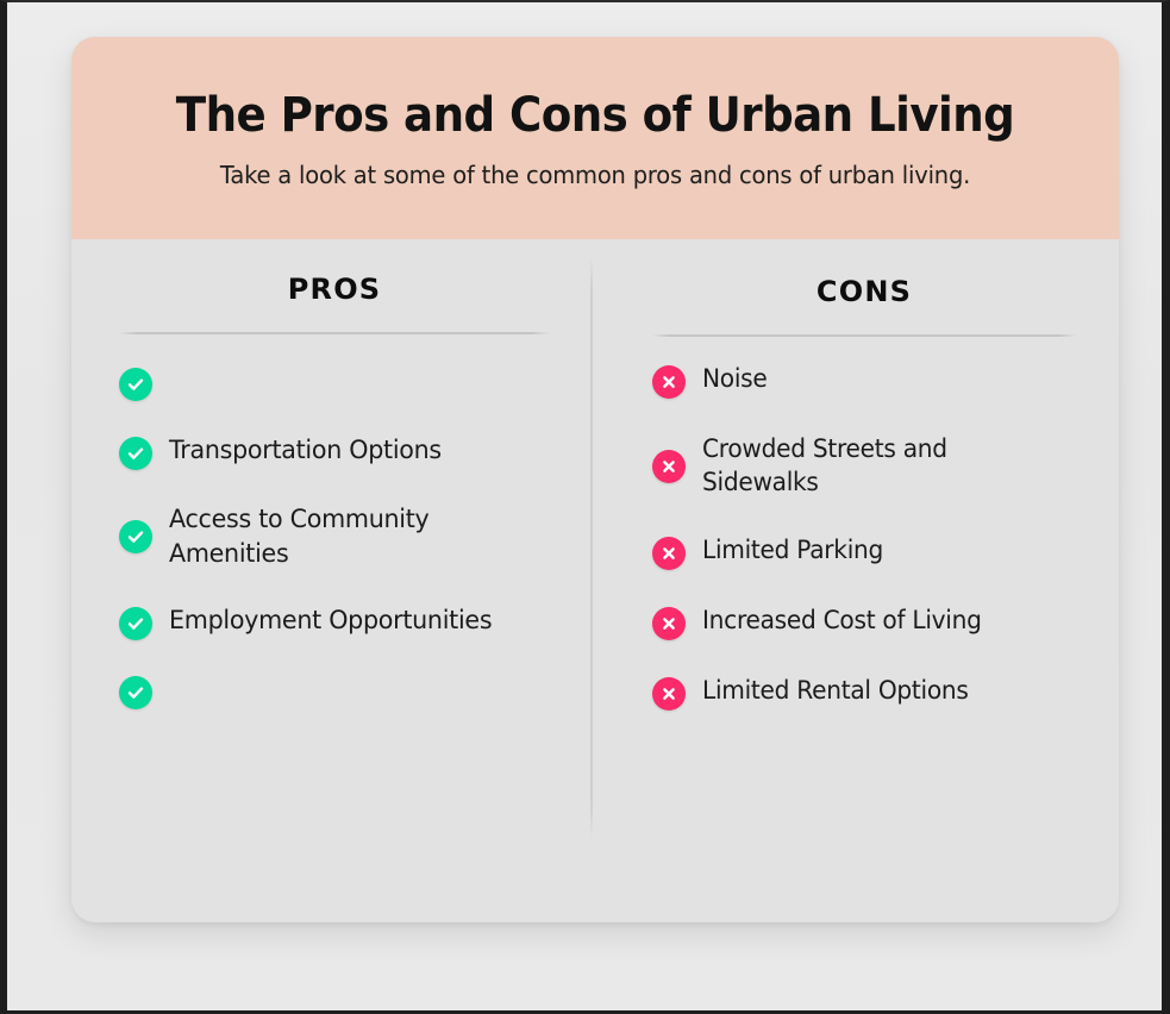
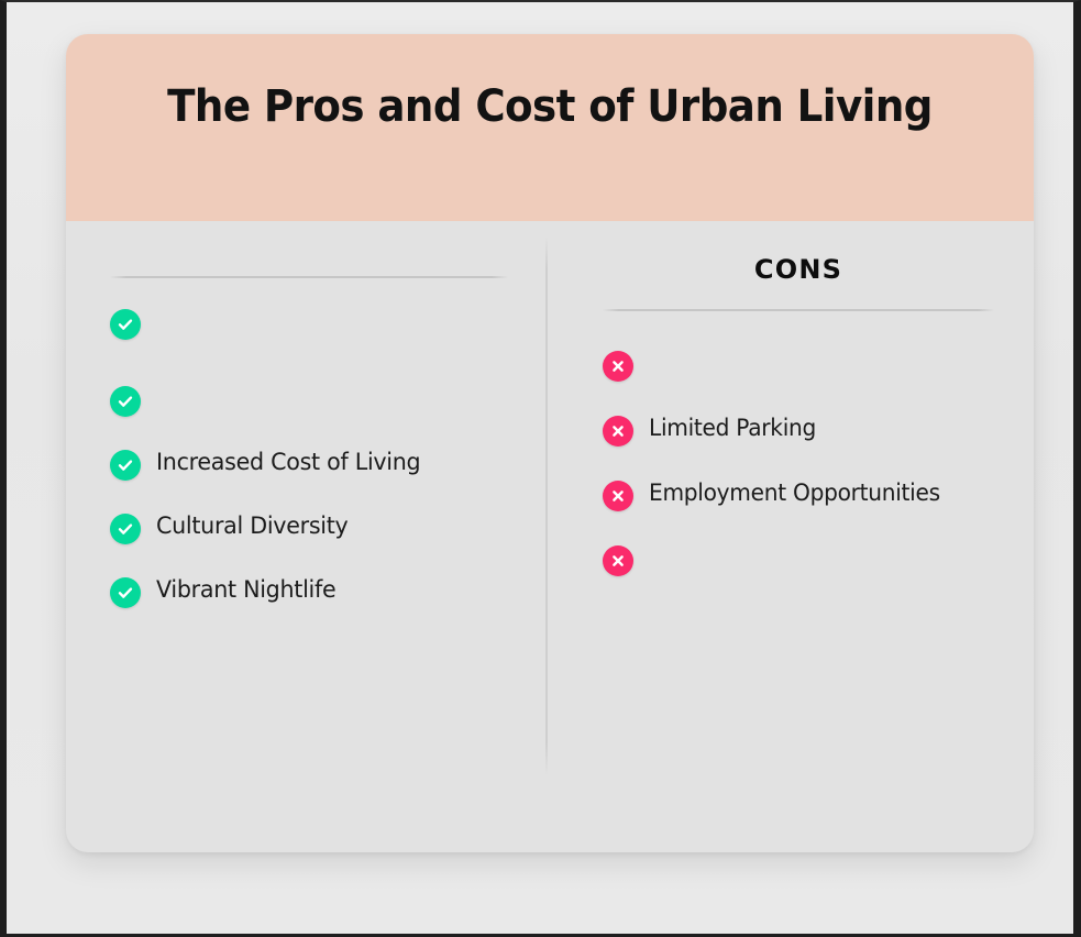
- The Pros and Cons of Urban Living
+ The Pros and Cost of Urban Living
- Take a look at some of the common pros and cons of urban living.
- PROS
- Transportation Options
- Access to Community Amenities
- Employment Opportunities
+ Increased Cost of Living
+ Cultural Diversity
+ Vibrant Nightlife
  CONS
- Noise
- Crowded Streets and Sidewalks
  Limited Parking
- Increased Cost of Living
+ Employment Opportunities
- Limited Rental Options
